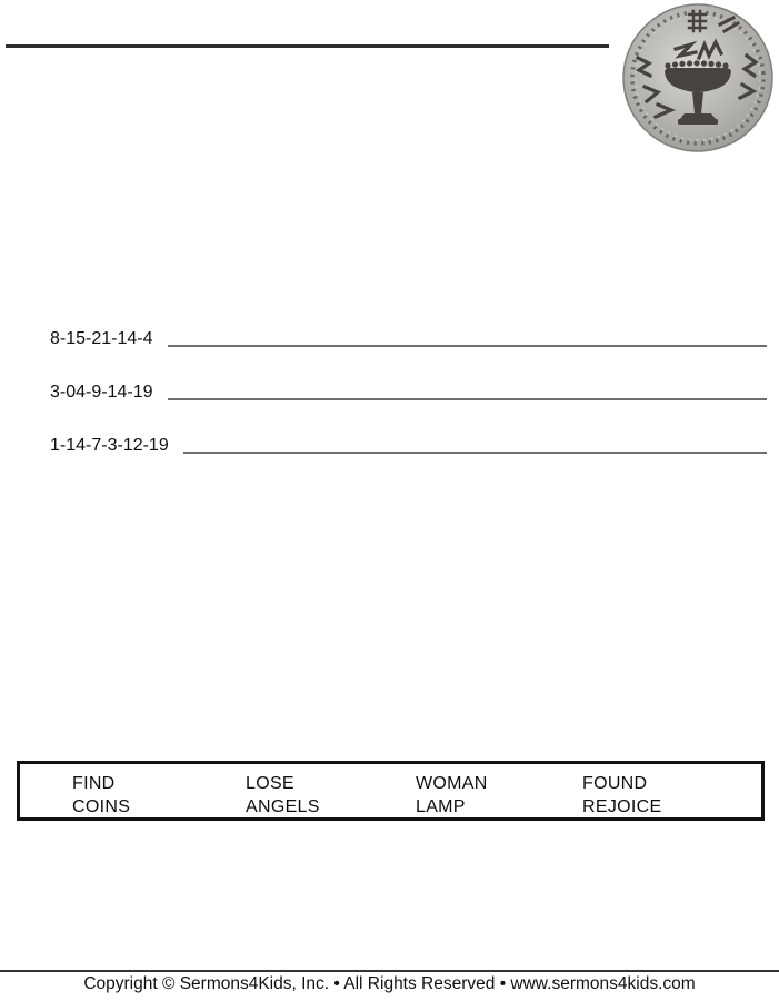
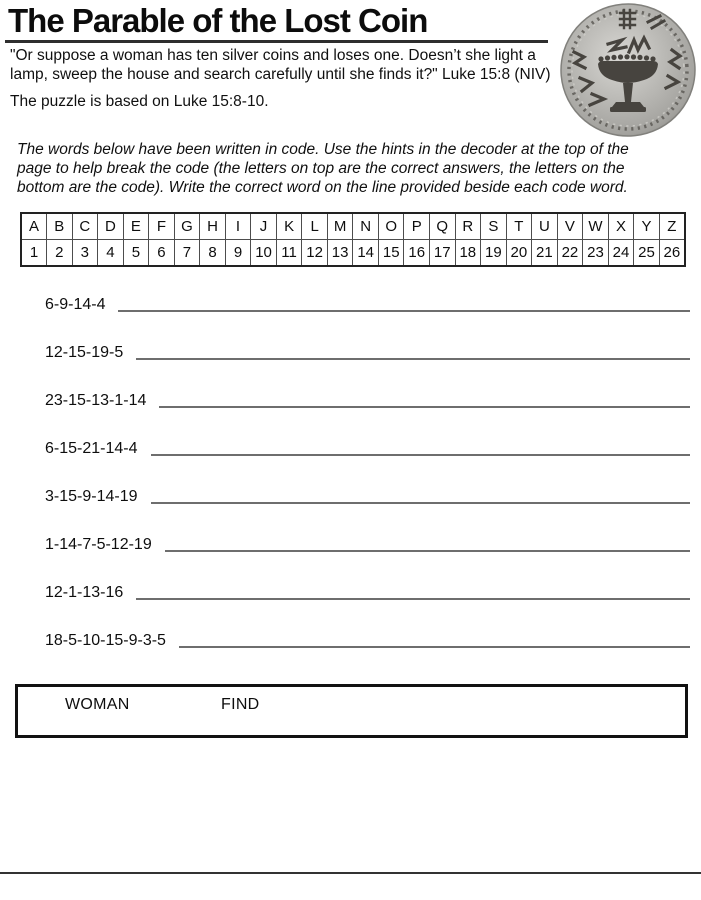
+ The Parable of the Lost Coin
+ "Or suppose a woman has ten silver coins and loses one. Doesn’t she light a lamp, sweep the house and search carefully until she finds it?" Luke 15:8 (NIV)
+ The puzzle is based on Luke 15:8-10.
+ The words below have been written in code. Use the hints in the decoder at the top of the page to help break the code (the letters on top are the correct answers, the letters on the bottom are the code). Write the correct word on the line provided beside each code word.
+ A	B	C	D	E	F	G	H	I	J	K	L	M	N	O	P	Q	R	S	T	U	V	W	X	Y	Z
+ 1	2	3	4	5	6	7	8	9	10	11	12	13	14	15	16	17	18	19	20	21	22	23	24	25	26
+ 6-9-14-4
+ 12-15-19-5
+ 23-15-13-1-14
- 8-15-21-14-4
+ 6-15-21-14-4
- 3-04-9-14-19
+ 3-15-9-14-19
- 1-14-7-3-12-19
+ 1-14-7-5-12-19
+ 12-1-13-16
+ 18-5-10-15-9-3-5
- FIND
+ WOMAN
- COINS
- LOSE
- ANGELS
- WOMAN
+ FIND
- LAMP
- FOUND
- REJOICE
- Copyright © Sermons4Kids, Inc. • All Rights Reserved • www.sermons4kids.com
